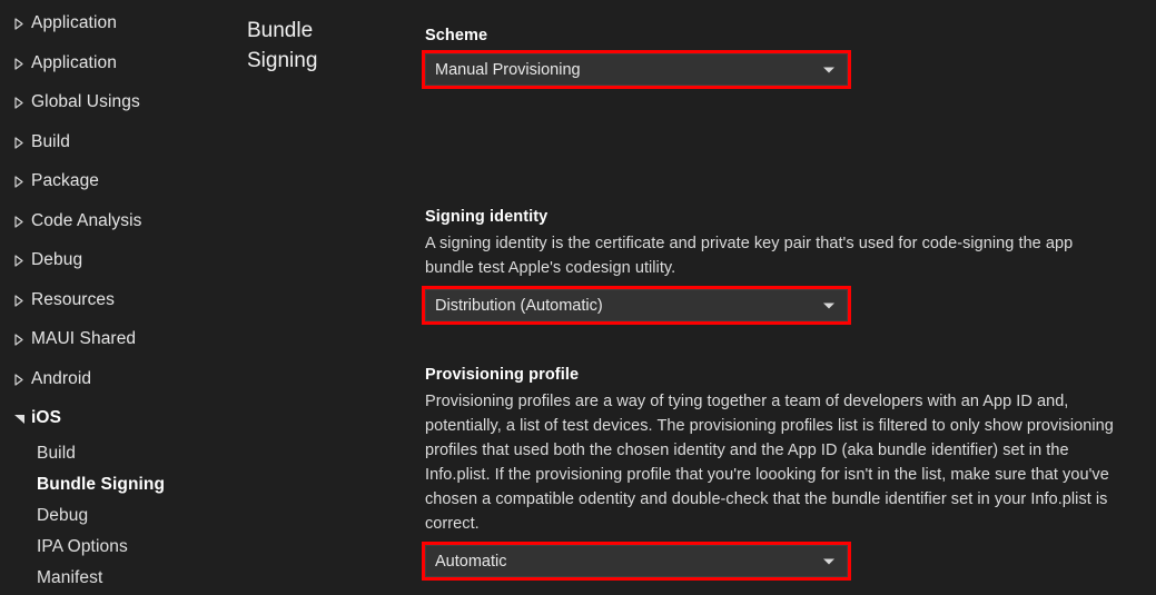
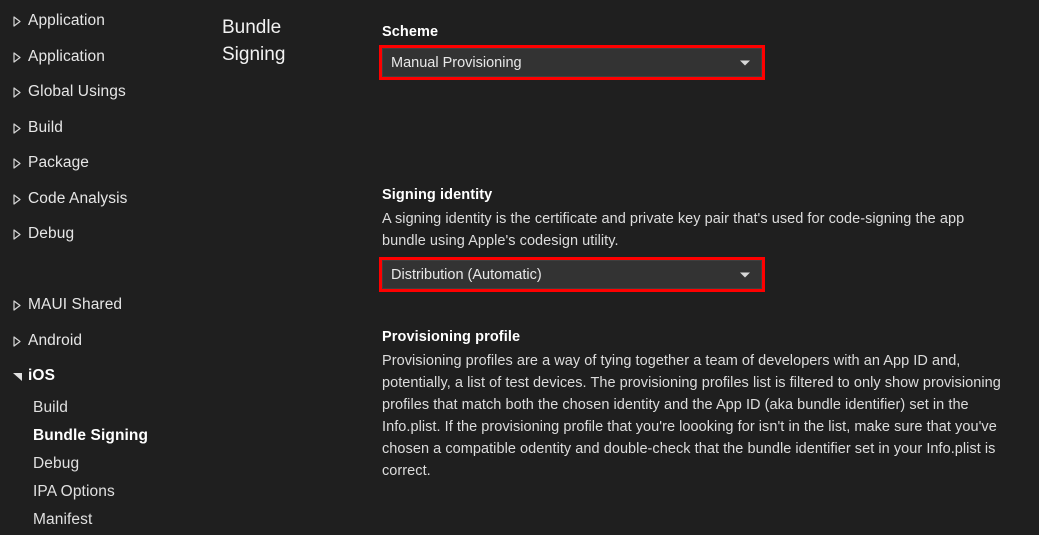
  Application
  Application
  Global Usings
  Build
  Package
  Code Analysis
  Debug
- Resources
  MAUI Shared
  Android
  iOS
  Build
  Bundle Signing
  Debug
  IPA Options
  Manifest
  Bundle
  Signing
  Scheme
  Manual Provisioning
  Signing identity
- A signing identity is the certificate and private key pair that's used for code-signing the app bundle test Apple's codesign utility.
+ A signing identity is the certificate and private key pair that's used for code-signing the app bundle using Apple's codesign utility.
  Distribution (Automatic)
  Provisioning profile
- Provisioning profiles are a way of tying together a team of developers with an App ID and, potentially, a list of test devices. The provisioning profiles list is filtered to only show provisioning profiles that used both the chosen identity and the App ID (aka bundle identifier) set in the Info.plist. If the provisioning profile that you're loooking for isn't in the list, make sure that you've chosen a compatible odentity and double-check that the bundle identifier set in your Info.plist is correct.
+ Provisioning profiles are a way of tying together a team of developers with an App ID and, potentially, a list of test devices. The provisioning profiles list is filtered to only show provisioning profiles that match both the chosen identity and the App ID (aka bundle identifier) set in the Info.plist. If the provisioning profile that you're loooking for isn't in the list, make sure that you've chosen a compatible odentity and double-check that the bundle identifier set in your Info.plist is correct.
- Automatic
